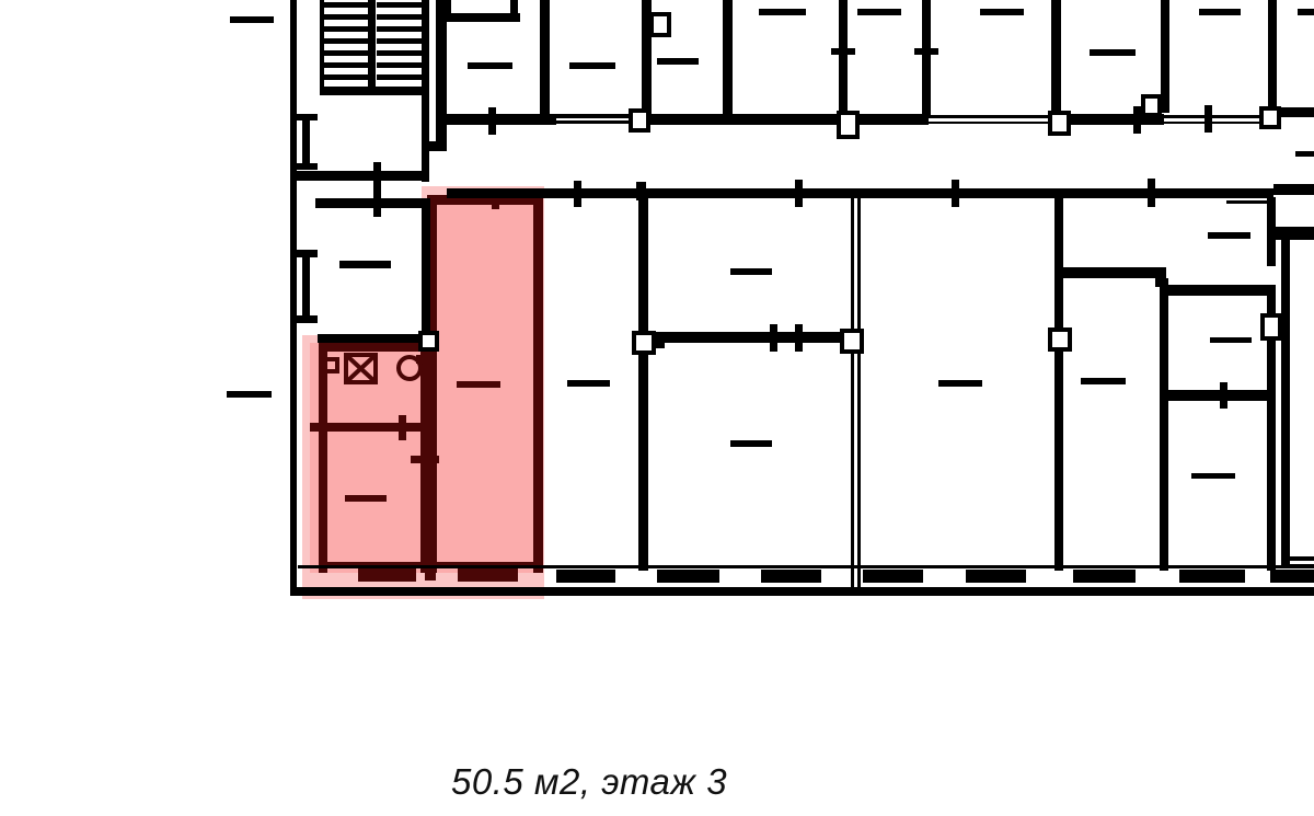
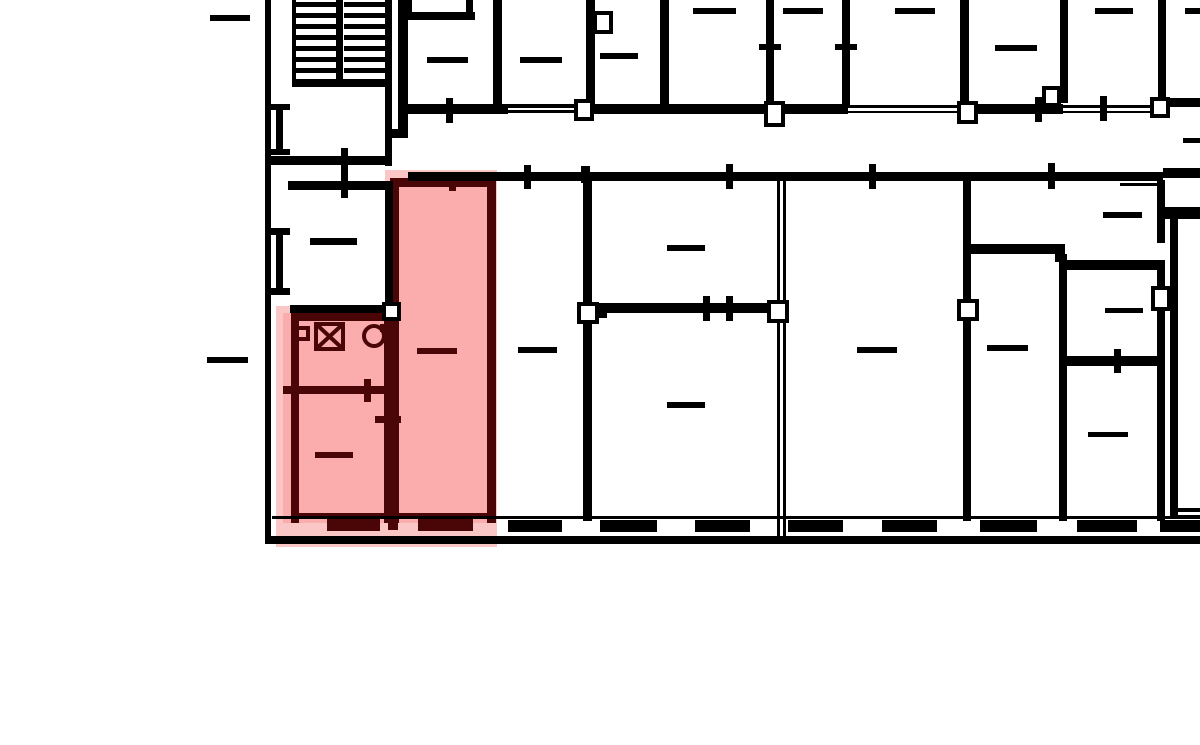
- 50.5 м2, этаж 3
